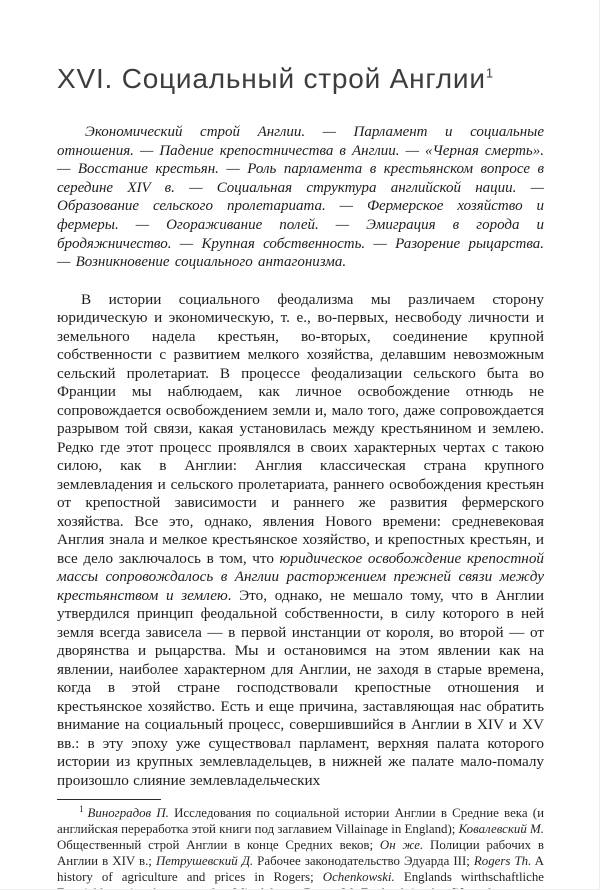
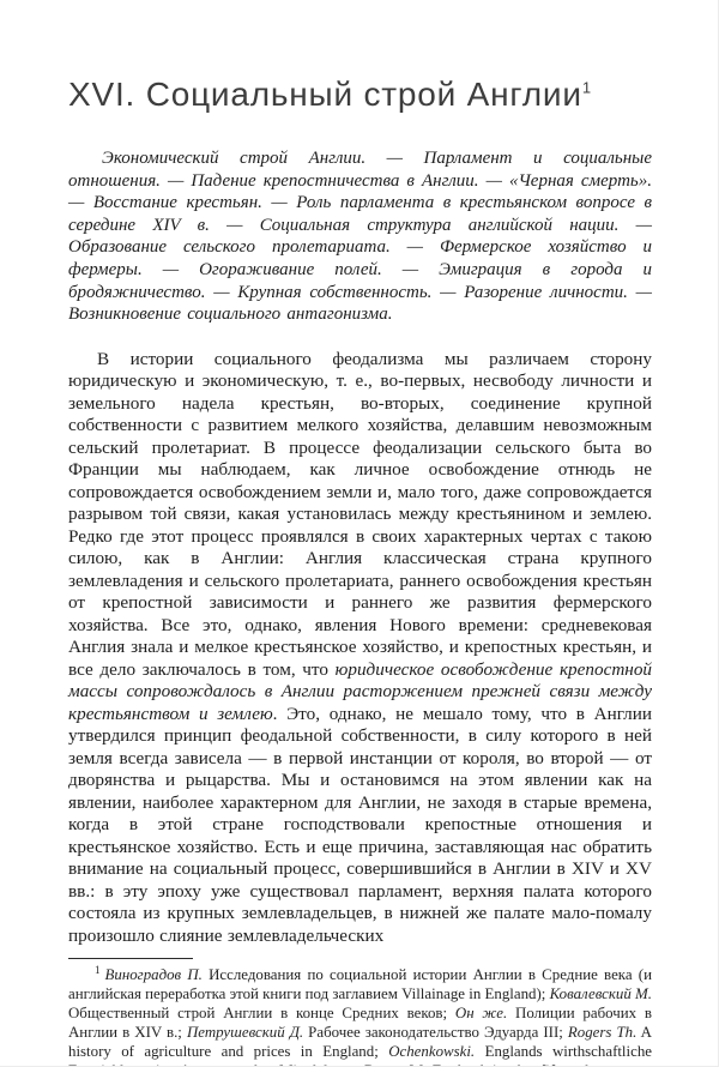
  XVI. Социальный строй Англии1
- Экономический строй Англии. — Парламент и социальные отношения. — Падение крепостничества в Англии. — «Черная смерть». — Восстание крестьян. — Роль парламента в крестьянском вопросе в середине XIV в. — Социальная структура английской нации. — Образование сельского пролетариата. — Фермерское хозяйство и фермеры. — Огораживание полей. — Эмиграция в города и бродяжничество. — Крупная собственность. — Разорение рыцарства. — Возникновение социального антагонизма.
+ Экономический строй Англии. — Парламент и социальные отношения. — Падение крепостничества в Англии. — «Черная смерть». — Восстание крестьян. — Роль парламента в крестьянском вопросе в середине XIV в. — Социальная структура английской нации. — Образование сельского пролетариата. — Фермерское хозяйство и фермеры. — Огораживание полей. — Эмиграция в города и бродяжничество. — Крупная собственность. — Разорение личности. — Возникновение социального антагонизма.
- В истории социального феодализма мы различаем сторону юридическую и экономическую, т. е., во-первых, несвободу личности и земельного надела крестьян, во-вторых, соединение крупной собственности с развитием мелкого хозяйства, делавшим невозможным сельский пролетариат. В процессе феодализации сельского быта во Франции мы наблюдаем, как личное освобождение отнюдь не сопровождается освобождением земли и, мало того, даже сопровождается разрывом той связи, какая установилась между крестьянином и землею. Редко где этот процесс проявлялся в своих характерных чертах с такою силою, как в Англии: Англия классическая страна крупного землевладения и сельского пролетариата, раннего освобождения крестьян от крепостной зависимости и раннего же развития фермерского хозяйства. Все это, однако, явления Нового времени: средневековая Англия знала и мелкое крестьянское хозяйство, и крепостных крестьян, и все дело заключалось в том, что юридическое освобождение крепостной массы сопровождалось в Англии расторжением прежней связи между крестьянством и землею. Это, однако, не мешало тому, что в Англии утвердился принцип феодальной собственности, в силу которого в ней земля всегда зависела — в первой инстанции от короля, во второй — от дворянства и рыцарства. Мы и остановимся на этом явлении как на явлении, наиболее характерном для Англии, не заходя в старые времена, когда в этой стране господствовали крепостные отношения и крестьянское хозяйство. Есть и еще причина, заставляющая нас обратить внимание на социальный процесс, совершившийся в Англии в XIV и XV вв.: в эту эпоху уже существовал парламент, верхняя палата которого истории из крупных землевладельцев, в нижней же палате мало-помалу произошло слияние землевладельческих
+ В истории социального феодализма мы различаем сторону юридическую и экономическую, т. е., во-первых, несвободу личности и земельного надела крестьян, во-вторых, соединение крупной собственности с развитием мелкого хозяйства, делавшим невозможным сельский пролетариат. В процессе феодализации сельского быта во Франции мы наблюдаем, как личное освобождение отнюдь не сопровождается освобождением земли и, мало того, даже сопровождается разрывом той связи, какая установилась между крестьянином и землею. Редко где этот процесс проявлялся в своих характерных чертах с такою силою, как в Англии: Англия классическая страна крупного землевладения и сельского пролетариата, раннего освобождения крестьян от крепостной зависимости и раннего же развития фермерского хозяйства. Все это, однако, явления Нового времени: средневековая Англия знала и мелкое крестьянское хозяйство, и крепостных крестьян, и все дело заключалось в том, что юридическое освобождение крепостной массы сопровождалось в Англии расторжением прежней связи между крестьянством и землею. Это, однако, не мешало тому, что в Англии утвердился принцип феодальной собственности, в силу которого в ней земля всегда зависела — в первой инстанции от короля, во второй — от дворянства и рыцарства. Мы и остановимся на этом явлении как на явлении, наиболее характерном для Англии, не заходя в старые времена, когда в этой стране господствовали крепостные отношения и крестьянское хозяйство. Есть и еще причина, заставляющая нас обратить внимание на социальный процесс, совершившийся в Англии в XIV и XV вв.: в эту эпоху уже существовал парламент, верхняя палата которого состояла из крупных землевладельцев, в нижней же палате мало-помалу произошло слияние землевладельческих
- 1 Виноградов П. Исследования по социальной истории Англии в Средние века (и английская переработка этой книги под заглавием Villainage in England); Ковалевский М. Общественный строй Англии в конце Средних веков; Он же. Полиции рабочих в Англии в XIV в.; Петрушевский Д. Рабочее законодательство Эдуарда III; Rogers Th. A history of agriculture and prices in Rogers; Ochenkowski. Englands wirthschaftliche
+ 1 Виноградов П. Исследования по социальной истории Англии в Средние века (и английская переработка этой книги под заглавием Villainage in England); Ковалевский М. Общественный строй Англии в конце Средних веков; Он же. Полиции рабочих в Англии в XIV в.; Петрушевский Д. Рабочее законодательство Эдуарда III; Rogers Th. A history of agriculture and prices in England; Ochenkowski. Englands wirthschaftliche
